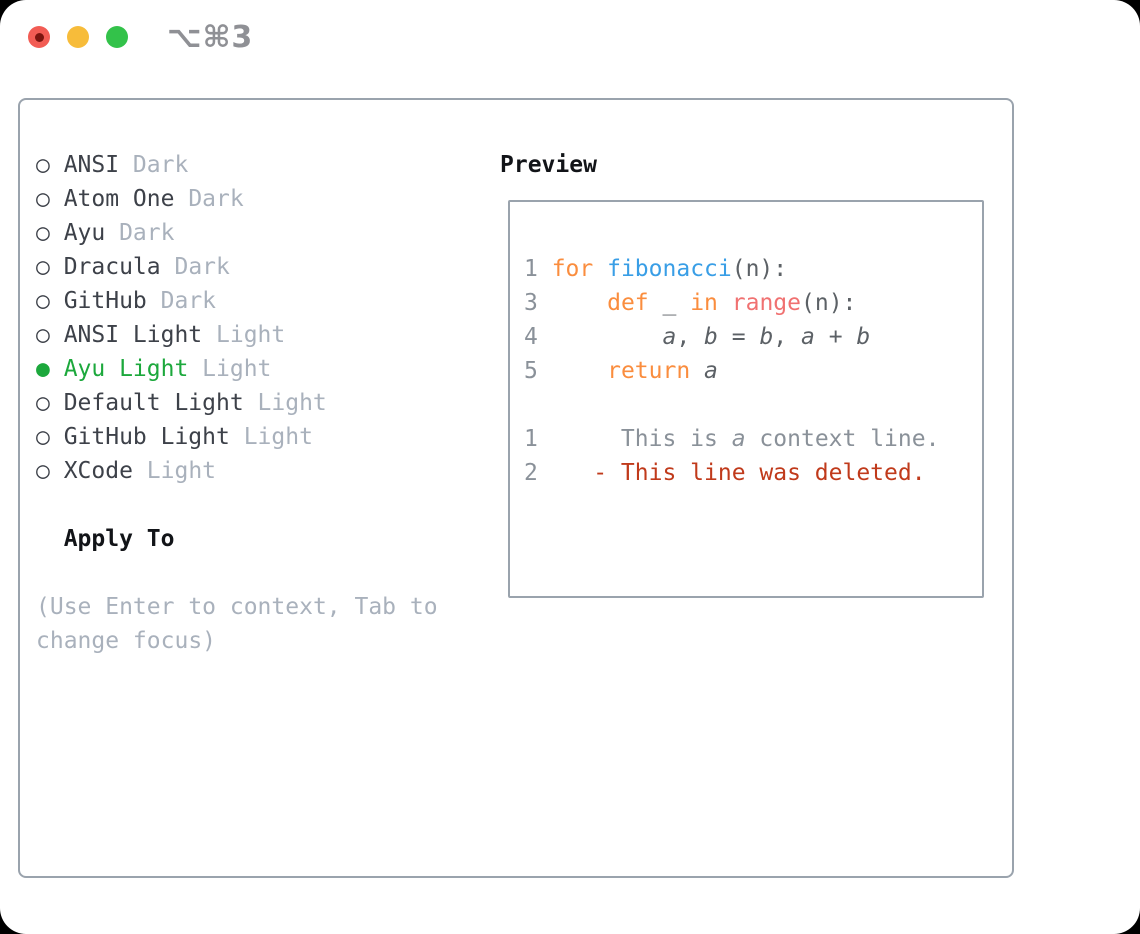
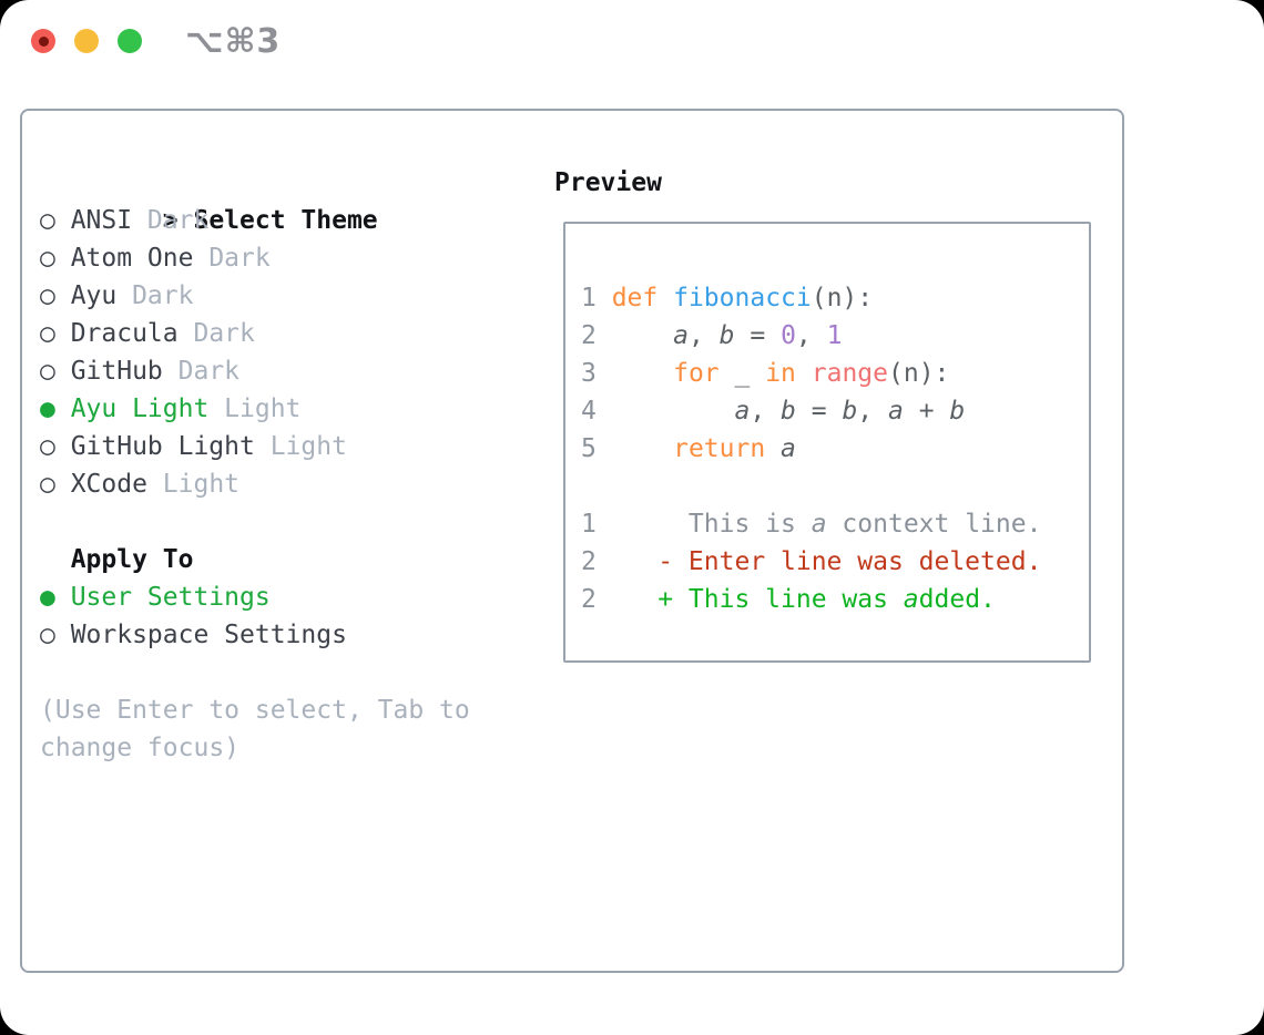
  ⌥⌘3
+ > Select Theme
  ○ ANSI Dark
  ○ Atom One Dark
  ○ Ayu Dark
  ○ Dracula Dark
  ○ GitHub Dark
- ○ ANSI Light Light
  ● Ayu Light Light
- ○ Default Light Light
  ○ GitHub Light Light
  ○ XCode Light
  Apply To
+ ● User Settings
+ ○ Workspace Settings
- (Use Enter to context, Tab to
+ (Use Enter to select, Tab to
  change focus)
  Preview
- 1 for fibonacci(n):
+ 1 def fibonacci(n):
+ 2 a, b = 0, 1
- 3 def _ in range(n):
+ 3 for _ in range(n):
  4 a, b = b, a + b
  5 return a
  1 This is a context line.
- 2 - This line was deleted.
+ 2 - Enter line was deleted.
+ 2 + This line was added.
